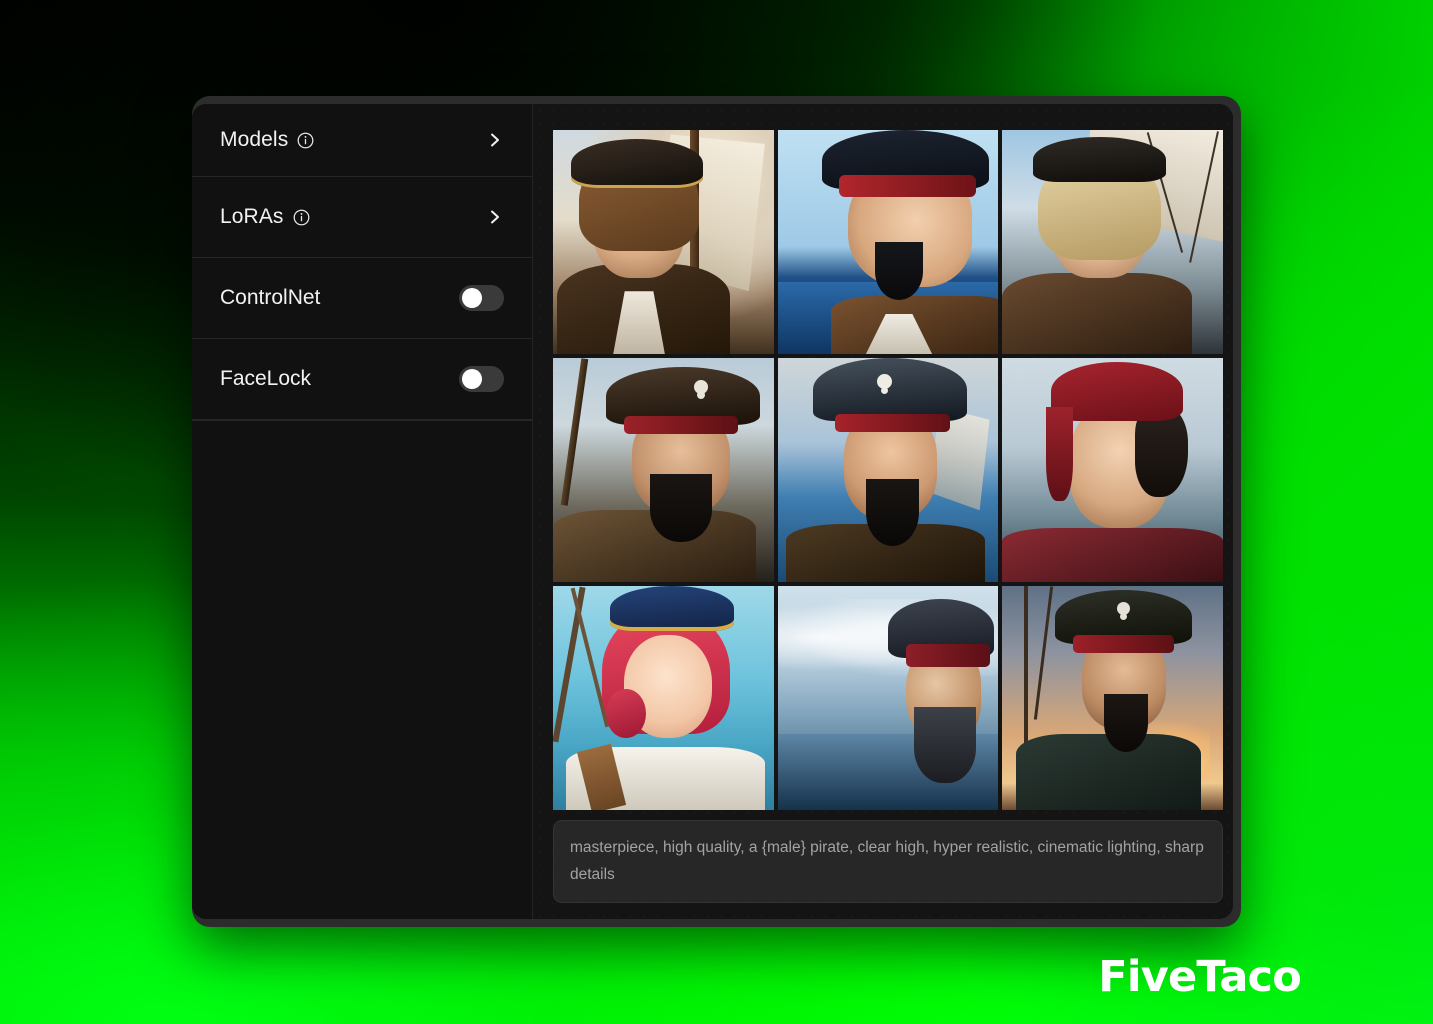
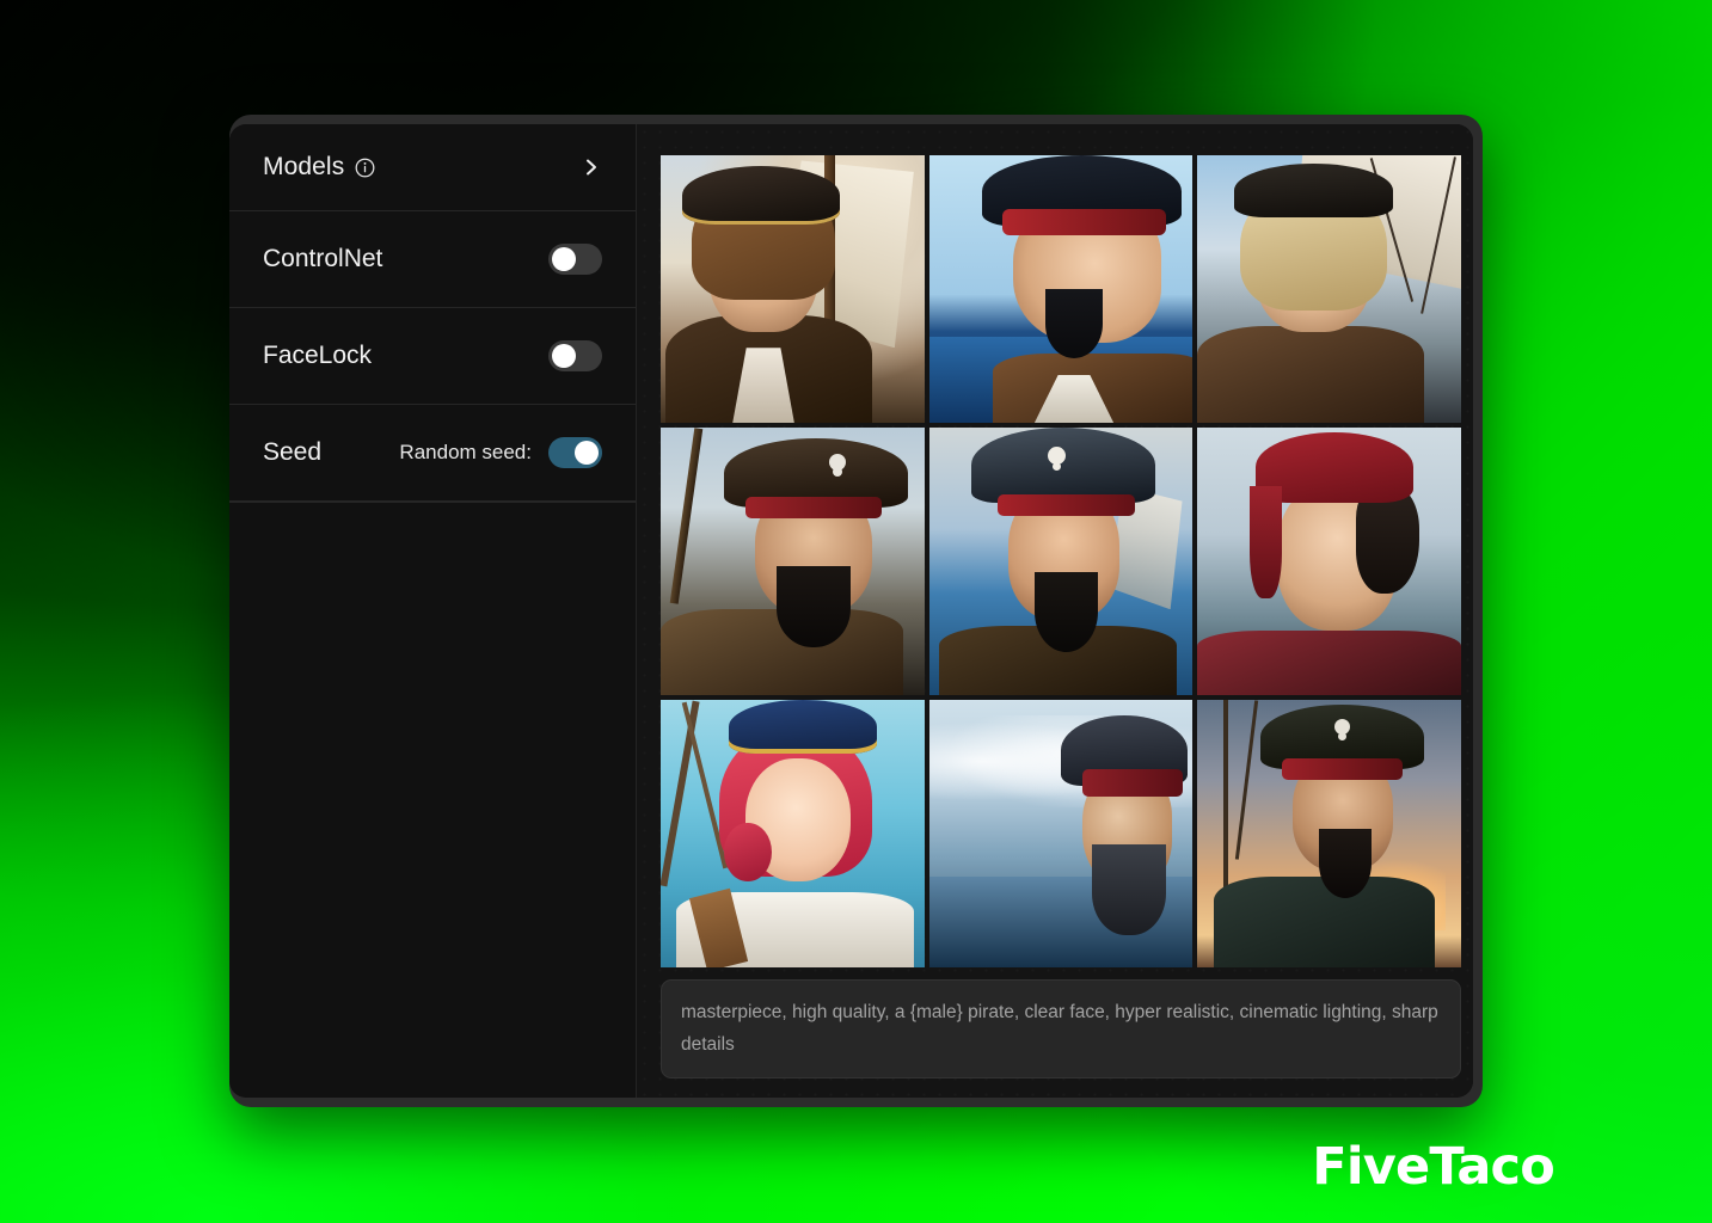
  Models
- LoRAs
  ControlNet
  FaceLock
+ Seed
+ Random seed:
- masterpiece, high quality, a {male} pirate, clear high, hyper realistic, cinematic lighting, sharp details
+ masterpiece, high quality, a {male} pirate, clear face, hyper realistic, cinematic lighting, sharp details
  FiveTaco
